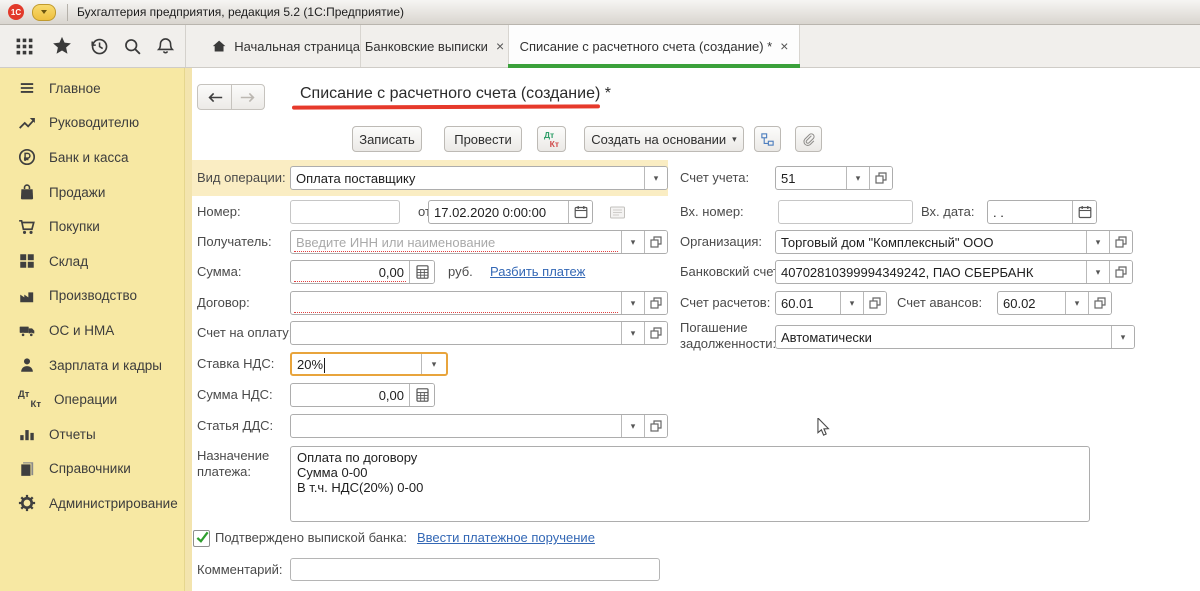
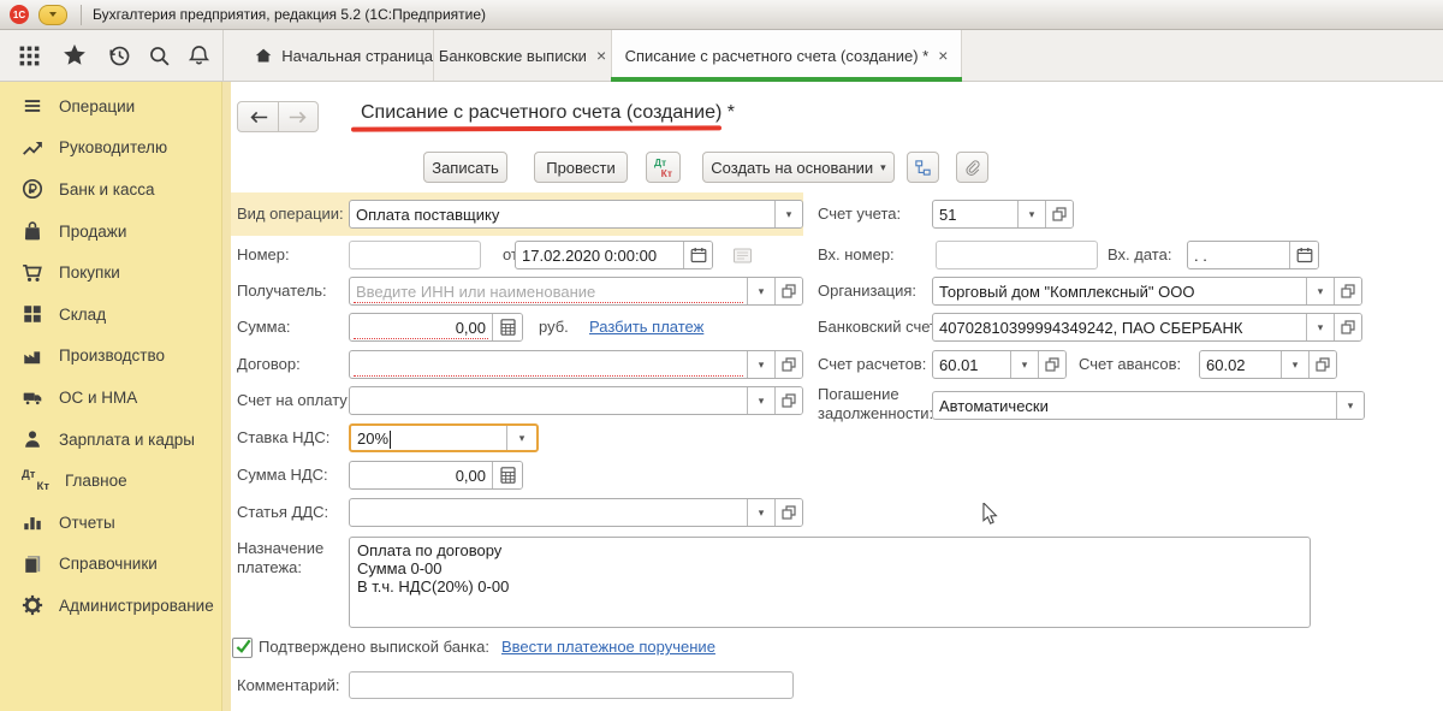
  1С
  Бухгалтерия предприятия, редакция 5.2 (1С:Предприятие)
  Начальная страница
  Банковские выписки
  ×
  Списание с расчетного счета (создание) *
  ×
- Главное
+ Операции
  Руководителю
  Банк и касса
  Продажи
  Покупки
  Склад
  Производство
  ОС и НМА
  Зарплата и кадры
  Дт
  Кт
- Операции
+ Главное
  Отчеты
  Справочники
  Администрирование
  Списание с расчетного счета (создание) *
  Записать
  Провести
  Дт
  Кт
  Создать на основании
  ▾
  Вид операции:
  Оплата поставщику
  ▾
  Номер:
  17.02.2020 0:00:00
  Получатель:
  Введите ИНН или наименование
  ▾
  Сумма:
  0,00
  руб.
  Разбить платеж
  Договор:
  ▾
  Счет на оплату
  ▾
  Ставка НДС:
  20%
  ▾
  Сумма НДС:
  0,00
  Статья ДДС:
  ▾
  Назначение платежа:
  Оплата по договору
  Сумма 0-00
  В т.ч. НДС(20%) 0-00
  Подтверждено выпиской банка:
  Ввести платежное поручение
  Комментарий:
  Счет учета:
  51
  ▾
  Вх. номер:
  Вх. дата:
  . .
  Организация:
  Торговый дом "Комплексный" ООО
  ▾
  Банковский сче
  40702810399994349242, ПАО СБЕРБАНК
  ▾
  Счет расчетов:
  60.01
  ▾
  Счет авансов:
  60.02
  ▾
  Погашение задолженности
  Автоматически
  ▾
